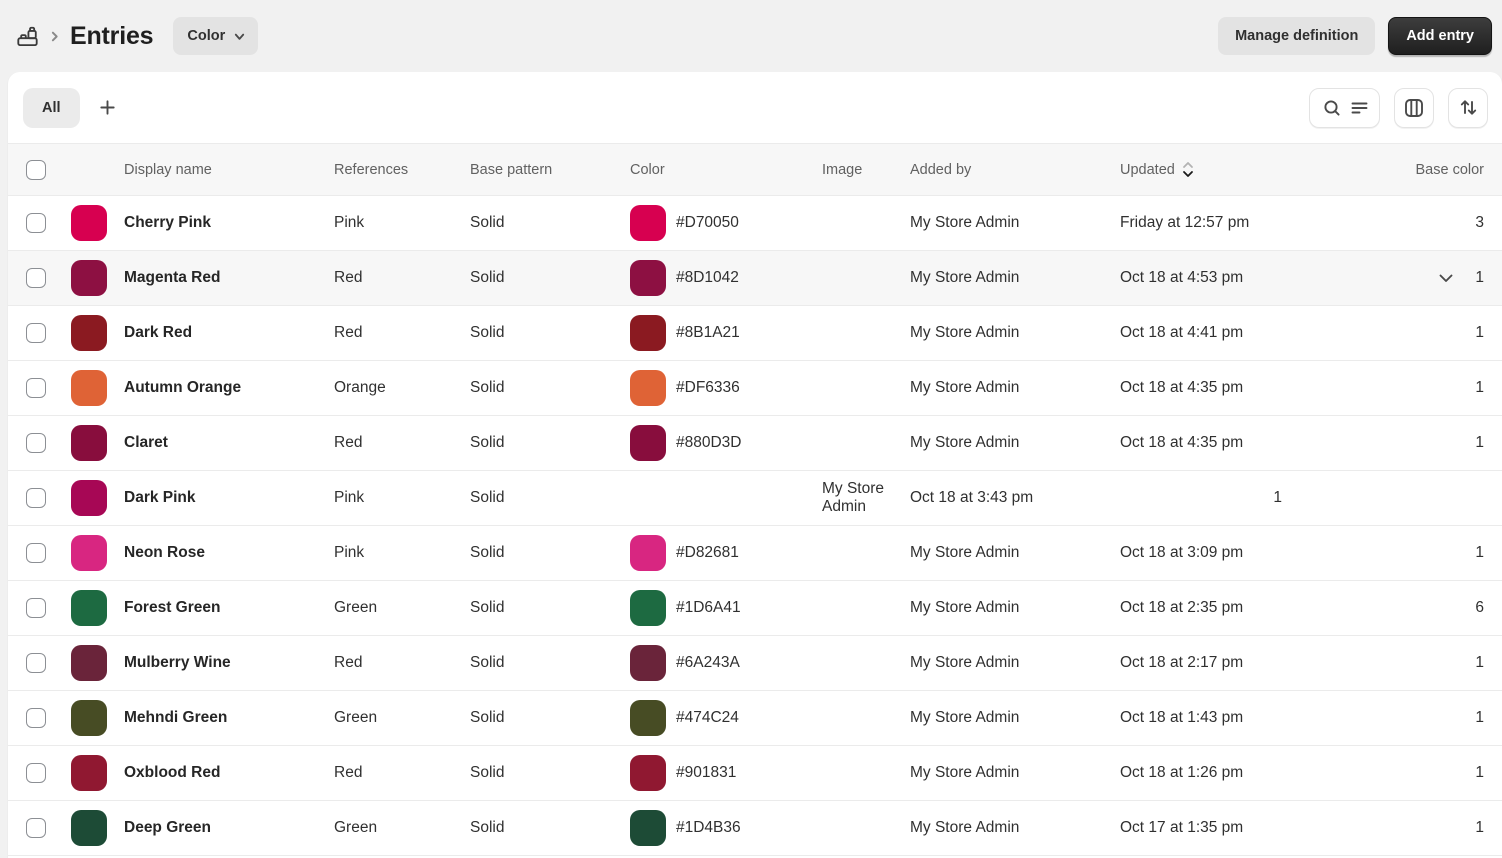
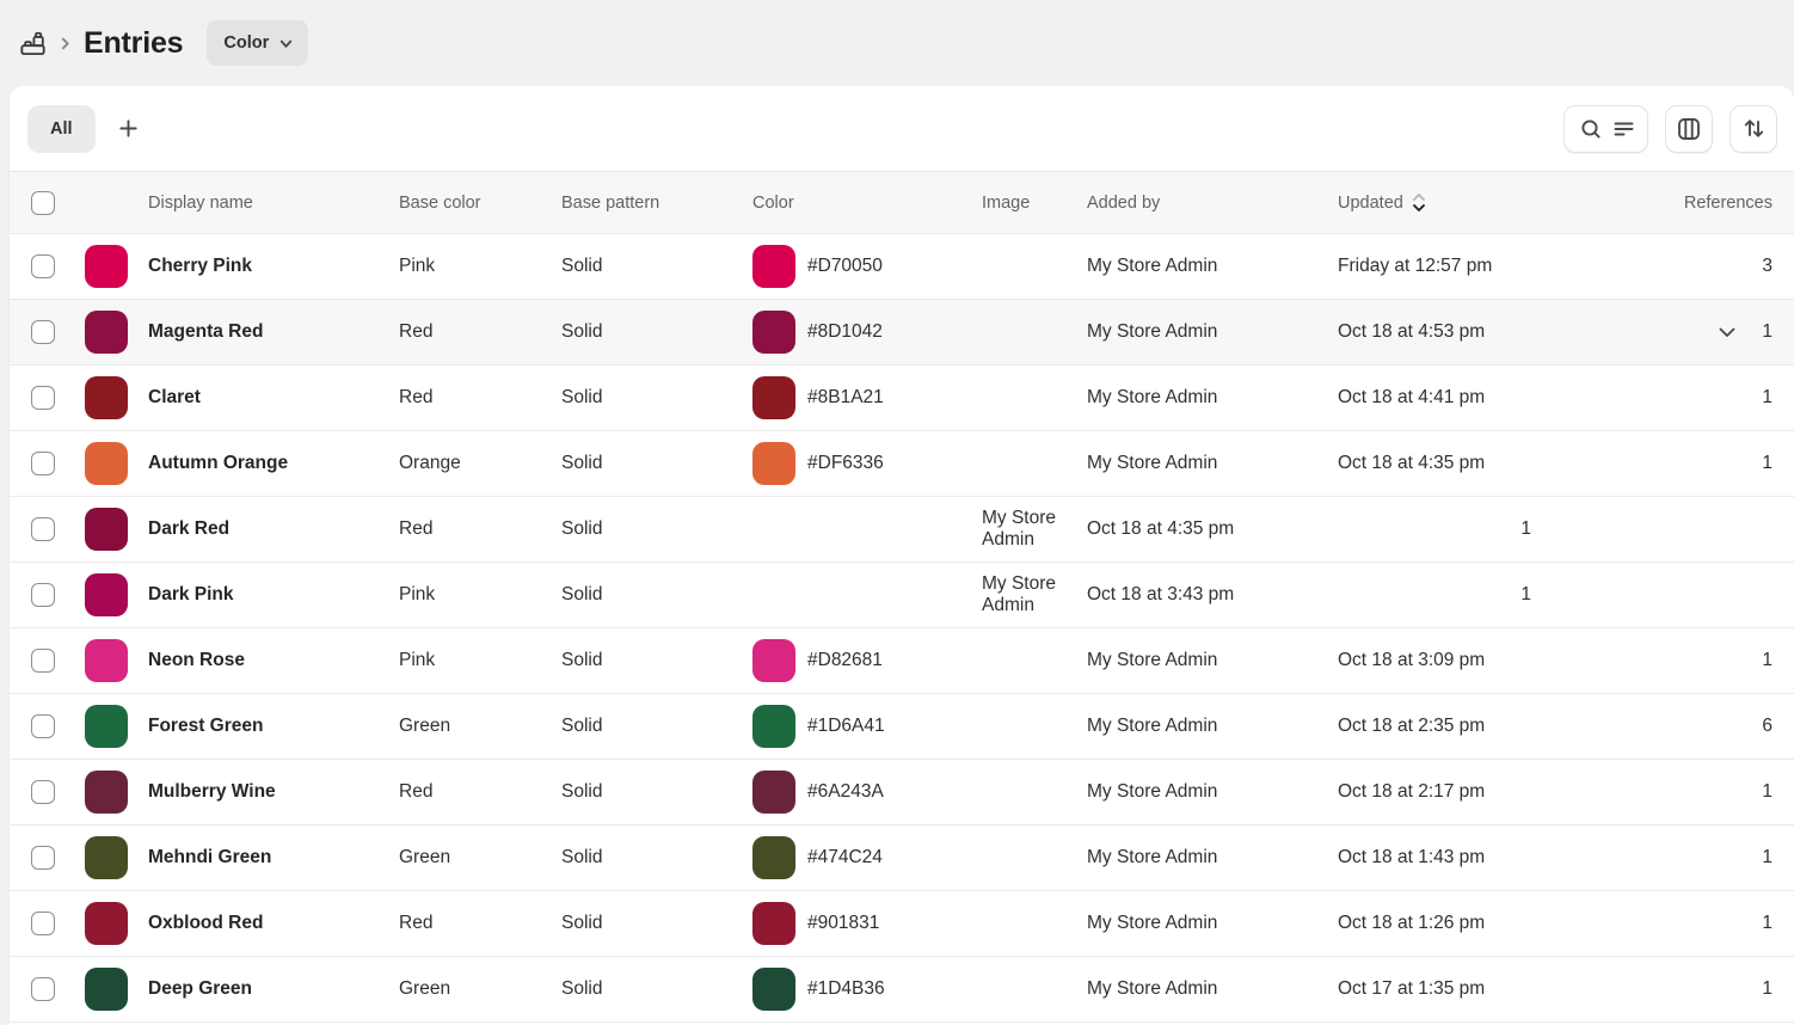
  Entries
  Color
- Manage definition
- Add entry
  All
  Display name
- References
+ Base color
  Base pattern
  Color
  Image
  Added by
  Updated
- Base color
+ References
  Cherry Pink
  Pink
  Solid
  #D70050
  My Store Admin
  Friday at 12:57 pm
  3
  Magenta Red
  Red
  Solid
  #8D1042
  My Store Admin
  Oct 18 at 4:53 pm
  1
- Dark Red
+ Claret
  Red
  Solid
  #8B1A21
  My Store Admin
  Oct 18 at 4:41 pm
  1
  Autumn Orange
  Orange
  Solid
  #DF6336
  My Store Admin
  Oct 18 at 4:35 pm
  1
- Claret
+ Dark Red
  Red
  Solid
- #880D3D
  My Store Admin
  Oct 18 at 4:35 pm
  1
  Dark Pink
  Pink
  Solid
  My Store Admin
  Oct 18 at 3:43 pm
  1
  Neon Rose
  Pink
  Solid
  #D82681
  My Store Admin
  Oct 18 at 3:09 pm
  1
  Forest Green
  Green
  Solid
  #1D6A41
  My Store Admin
  Oct 18 at 2:35 pm
  6
  Mulberry Wine
  Red
  Solid
  #6A243A
  My Store Admin
  Oct 18 at 2:17 pm
  1
  Mehndi Green
  Green
  Solid
  #474C24
  My Store Admin
  Oct 18 at 1:43 pm
  1
  Oxblood Red
  Red
  Solid
  #901831
  My Store Admin
  Oct 18 at 1:26 pm
  1
  Deep Green
  Green
  Solid
  #1D4B36
  My Store Admin
  Oct 17 at 1:35 pm
  1
